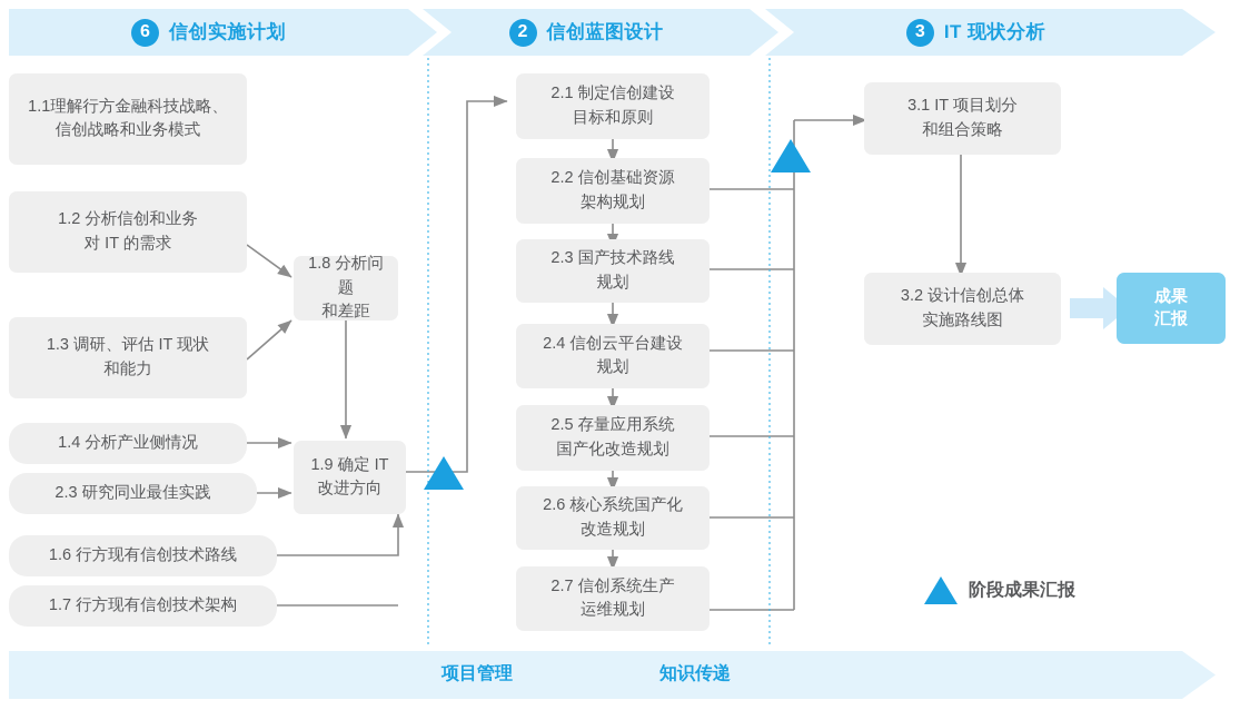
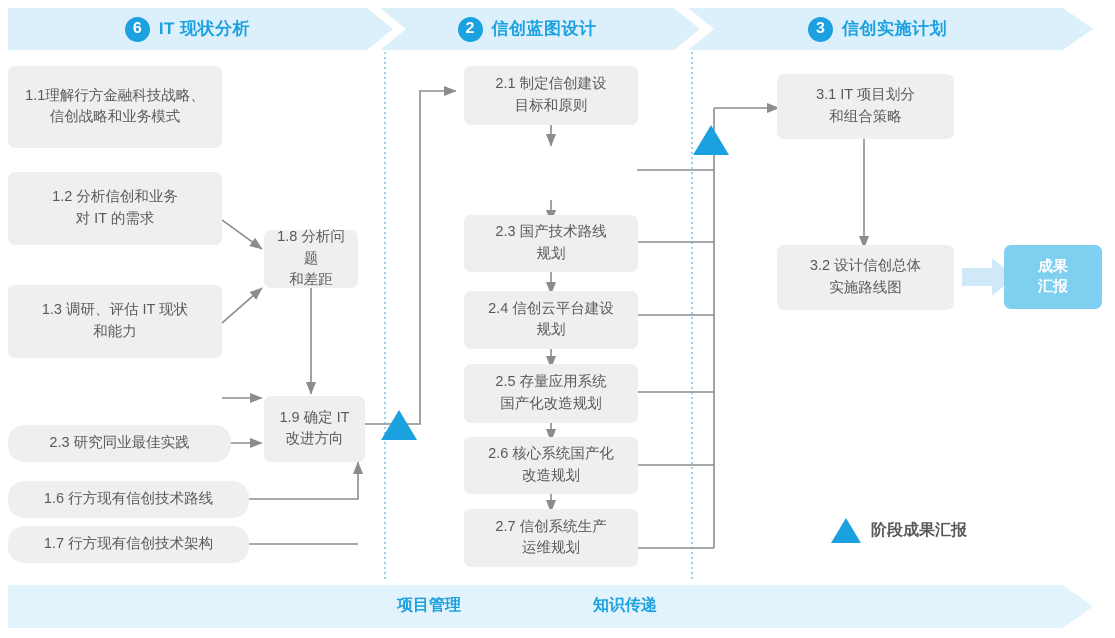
  6
- 信创实施计划
+ IT 现状分析
  2
  信创蓝图设计
  3
- IT 现状分析
+ 信创实施计划
  1.1理解行方金融科技战略、
  信创战略和业务模式
  1.2 分析信创和业务
  对 IT 的需求
  1.3 调研、评估 IT 现状
  和能力
- 1.4 分析产业侧情况
  2.3 研究同业最佳实践
  1.6 行方现有信创技术路线
  1.7 行方现有信创技术架构
  1.8 分析问题
  和差距
  1.9 确定 IT
  改进方向
  2.1 制定信创建设
  目标和原则
- 2.2 信创基础资源
- 架构规划
  2.3 国产技术路线
  规划
  2.4 信创云平台建设
  规划
  2.5 存量应用系统
  国产化改造规划
  2.6 核心系统国产化
  改造规划
  2.7 信创系统生产
  运维规划
  3.1 IT 项目划分
  和组合策略
  3.2 设计信创总体
  实施路线图
  成果
  汇报
  阶段成果汇报
  项目管理
  知识传递
